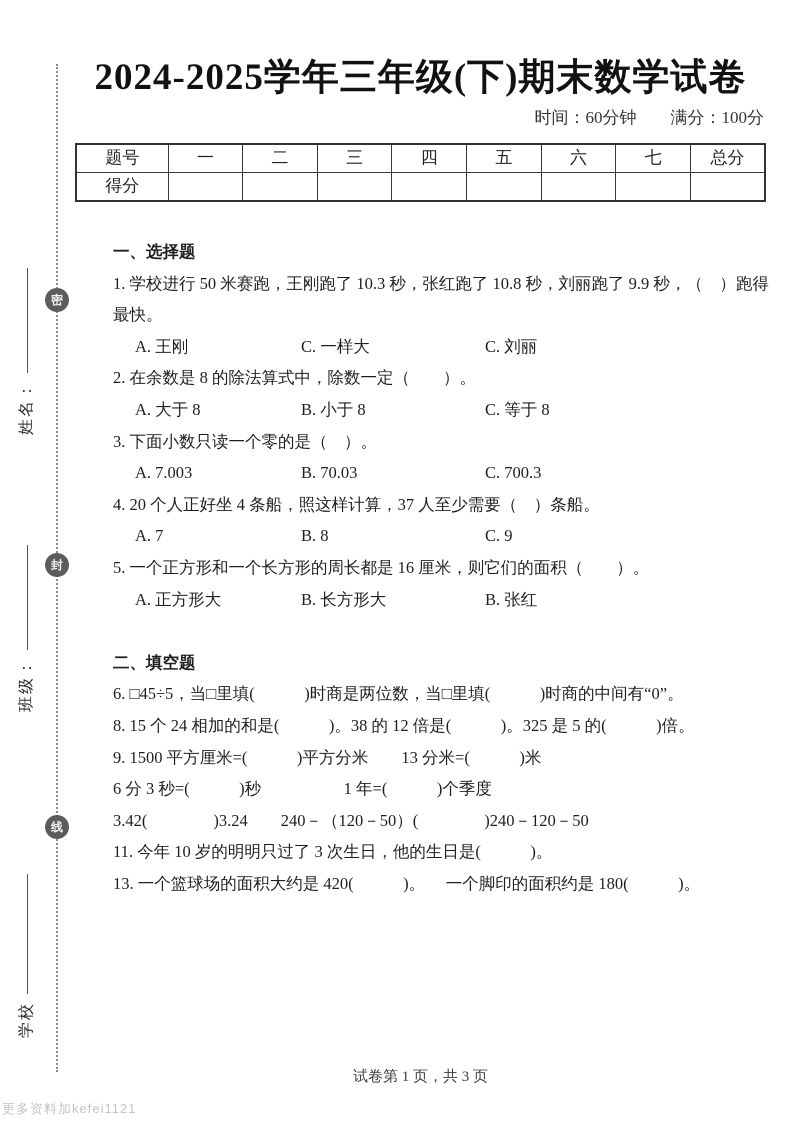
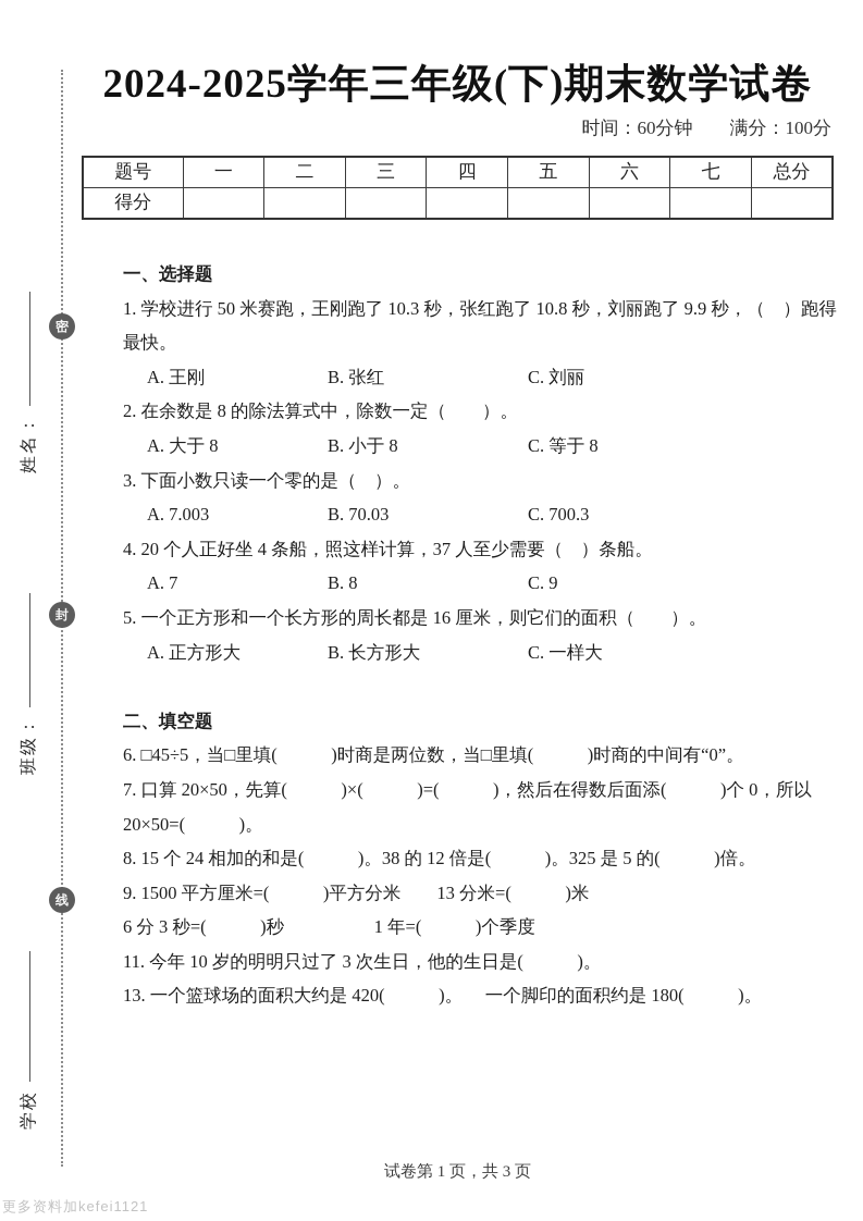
  密
  封
  线
  2024-2025学年三年级(下)期末数学试卷
  时间：60分钟 满分：100分
  题号	一	二	三	四	五	六	七	总分
  得分
  一、选择题
  1. 学校进行 50 米赛跑，王刚跑了 10.3 秒，张红跑了 10.8 秒，刘丽跑了 9.9 秒，（ ）跑得
  最快。
  A. 王刚
- C. 一样大
+ B. 张红
  C. 刘丽
  2. 在余数是 8 的除法算式中，除数一定（ ）。
  A. 大于 8
  B. 小于 8
  C. 等于 8
  3. 下面小数只读一个零的是（ ）。
  A. 7.003
  B. 70.03
  C. 700.3
  4. 20 个人正好坐 4 条船，照这样计算，37 人至少需要（ ）条船。
  A. 7
  B. 8
  C. 9
  5. 一个正方形和一个长方形的周长都是 16 厘米，则它们的面积（ ）。
  A. 正方形大
  B. 长方形大
- B. 张红
+ C. 一样大
  二、填空题
  6. □45÷5，当□里填( )时商是两位数，当□里填( )时商的中间有“0”。
+ 7. 口算 20×50，先算( )×( )=( )，然后在得数后面添( )个 0，所以
+ 20×50=( )。
  8. 15 个 24 相加的和是( )。38 的 12 倍是( )。325 是 5 的( )倍。
  9. 1500 平方厘米=( )平方分米 13 分米=( )米
  6 分 3 秒=( )秒 1 年=( )个季度
- 3.42( )3.24 240－（120－50）( )240－120－50
  11. 今年 10 岁的明明只过了 3 次生日，他的生日是( )。
  13. 一个篮球场的面积大约是 420( )。 一个脚印的面积约是 180( )。
  试卷第 1 页，共 3 页
  更多资料加kefei1121
